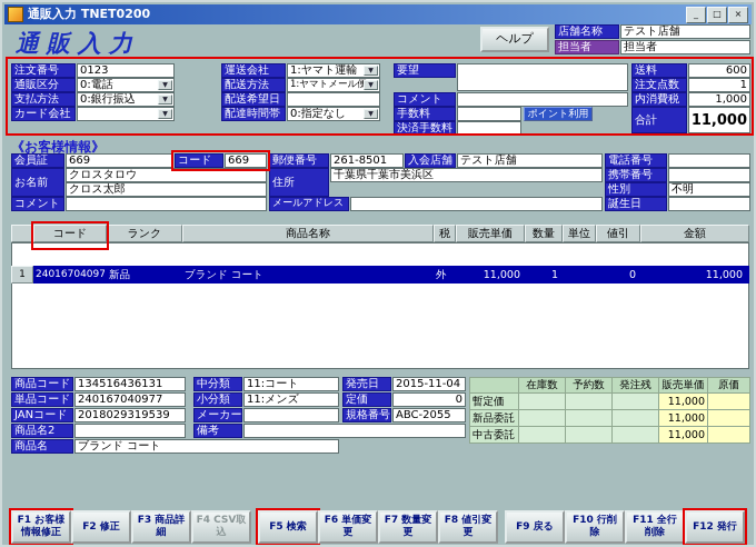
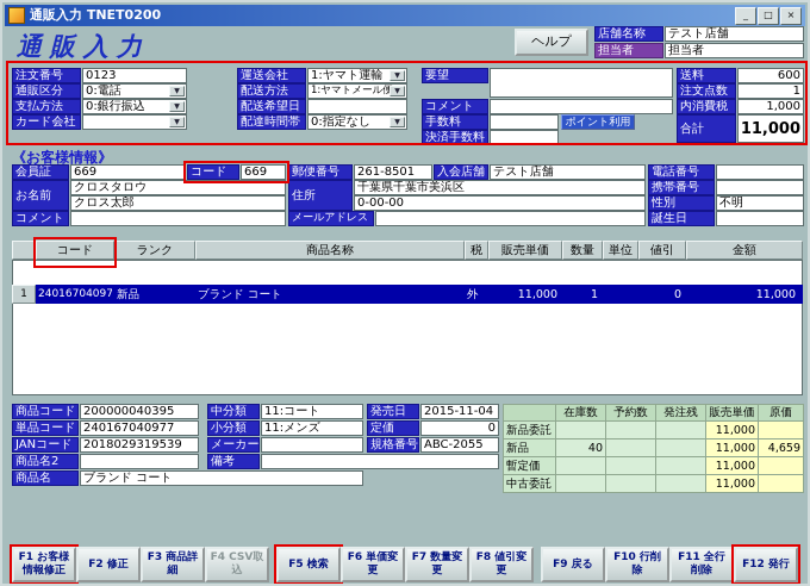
  通販入力 TNET0200
  _
  □
  ×
  通販入力
  ヘルプ
  店舗名称
  テスト店舗
  担当者
  担当者
  注文番号
  0123
  通販区分
  0:電話
  支払方法
  0:銀行振込
  カード会社
  運送会社
  1:ヤマト運輸
  配送方法
  1:ヤマトメール便
  配送希望日
  配達時間帯
  0:指定なし
  要望
  コメント
  手数料
  ポイント利用
  決済手数料
  送料
  600
  注文点数
  1
  内消費税
  1,000
  合計
  11,000
  《お客様情報》
  会員証
  669
  コード
  669
  郵便番号
  261-8501
  入会店舗
  テスト店舗
  電話番号
  お名前
  クロスタロウ
  クロス太郎
  住所
  千葉県千葉市美浜区
+ 0-00-00
  携帯番号
  性別
  不明
  コメント
  メールアドレス
  誕生日
  コード
  ランク
  商品名称
  税
  販売単価
  数量
  単位
  値引
  金額
  1
  24016704097
  新品
  ブランド コート
  外
  11,000
  1
  0
  11,000
  商品コード
- 134516436131
+ 200000040395
  中分類
  11:コート
  発売日
  2015-11-04
  単品コード
  240167040977
  小分類
  11:メンズ
  定価
  0
  JANコード
  2018029319539
  メーカー
  規格番号
  ABC-2055
  商品名2
  備考
  商品名
  ブランド コート
  	在庫数	予約数	発注残	販売単価	原価
- 暫定価				11,000
+ 新品委託				11,000
+ 新品	40			11,000	4,659
- 新品委託				11,000
+ 暫定価				11,000
  中古委託				11,000
  F1 お客様情報修正
  F2 修正
  F3 商品詳細
  F4 CSV取込
  F5 検索
  F6 単価変更
  F7 数量変更
  F8 値引変更
  F9 戻る
  F10 行削除
  F11 全行削除
  F12 発行
